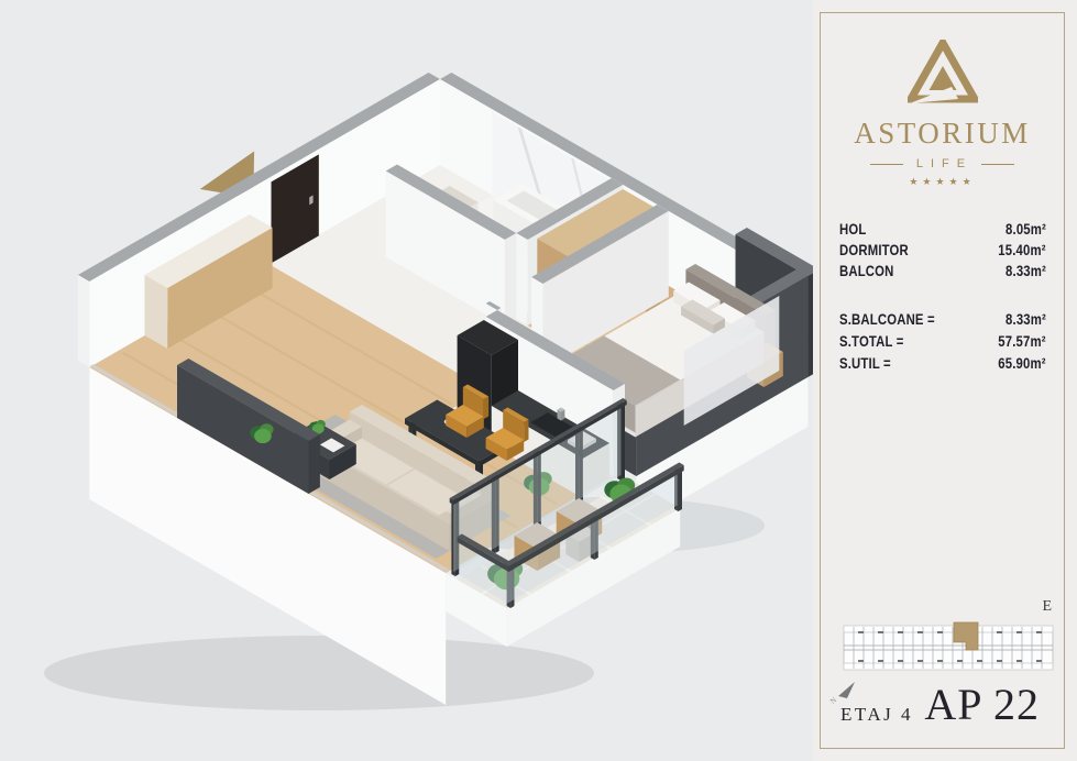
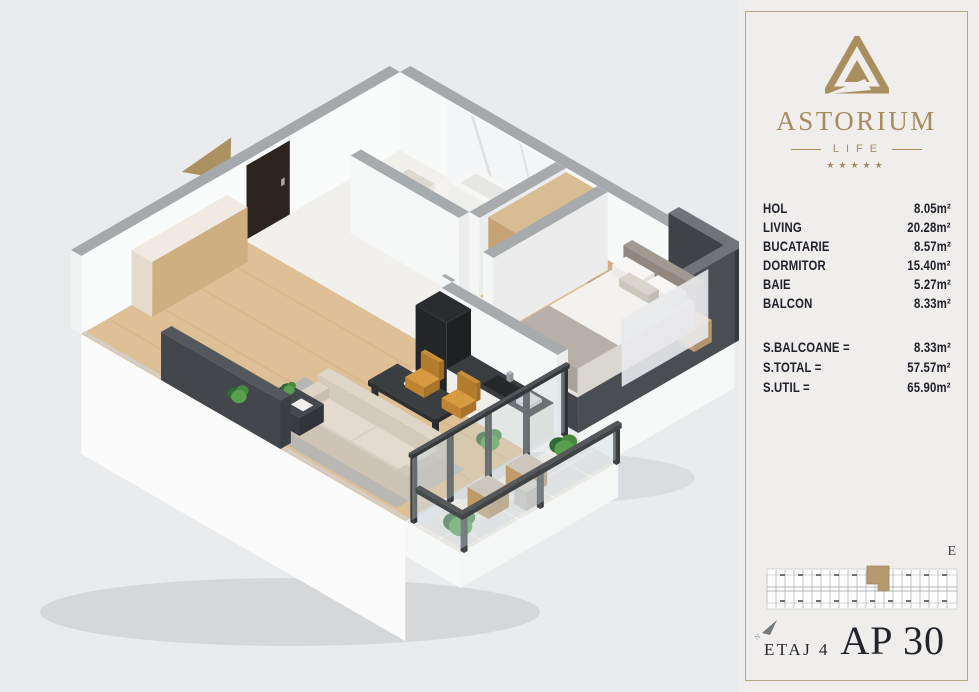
  ASTORIUM
  LIFE
  ★★★★★
  HOL
  8.05m²
+ LIVING
+ 20.28m²
+ BUCATARIE
+ 8.57m²
  DORMITOR
  15.40m²
+ BAIE
+ 5.27m²
  BALCON
  8.33m²
  S.BALCOANE =
  8.33m²
  S.TOTAL =
  57.57m²
  S.UTIL =
  65.90m²
  E
  ETAJ 4
- AP 22
+ AP 30
